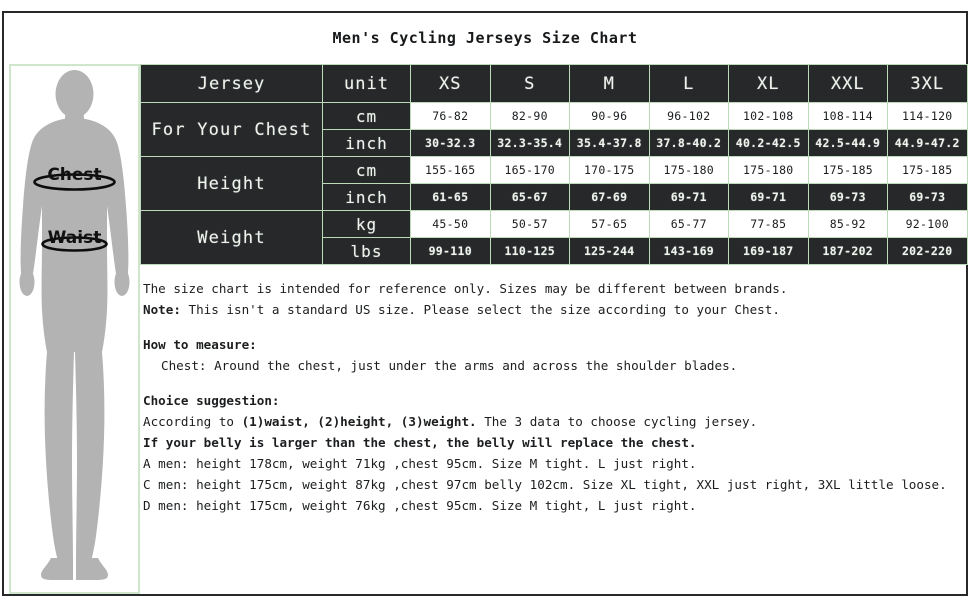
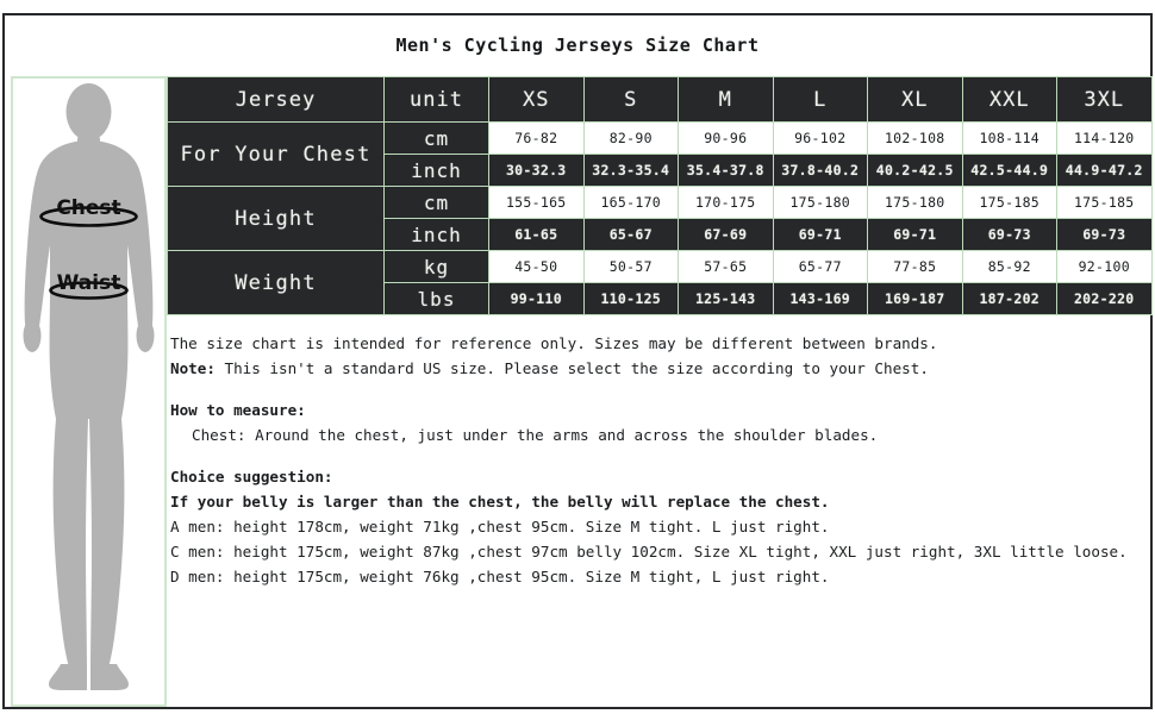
  Men's Cycling Jerseys Size Chart
  Chest
  Waist
  Jersey	unit	XS	S	M	L	XL	XXL	3XL
  For Your Chest	cm	76-82	82-90	90-96	96-102	102-108	108-114	114-120
  inch	30-32.3	32.3-35.4	35.4-37.8	37.8-40.2	40.2-42.5	42.5-44.9	44.9-47.2
  Height	cm	155-165	165-170	170-175	175-180	175-180	175-185	175-185
  inch	61-65	65-67	67-69	69-71	69-71	69-73	69-73
  Weight	kg	45-50	50-57	57-65	65-77	77-85	85-92	92-100
- lbs	99-110	110-125	125-244	143-169	169-187	187-202	202-220
+ lbs	99-110	110-125	125-143	143-169	169-187	187-202	202-220
  The size chart is intended for reference only. Sizes may be different between brands.
  Note: This isn't a standard US size. Please select the size according to your Chest.
  How to measure:
  Chest: Around the chest, just under the arms and across the shoulder blades.
  Choice suggestion:
- According to (1)waist, (2)height, (3)weight. The 3 data to choose cycling jersey.
  If your belly is larger than the chest, the belly will replace the chest.
  A men: height 178cm, weight 71kg ,chest 95cm. Size M tight. L just right.
  C men: height 175cm, weight 87kg ,chest 97cm belly 102cm. Size XL tight, XXL just right, 3XL little loose.
  D men: height 175cm, weight 76kg ,chest 95cm. Size M tight, L just right.
